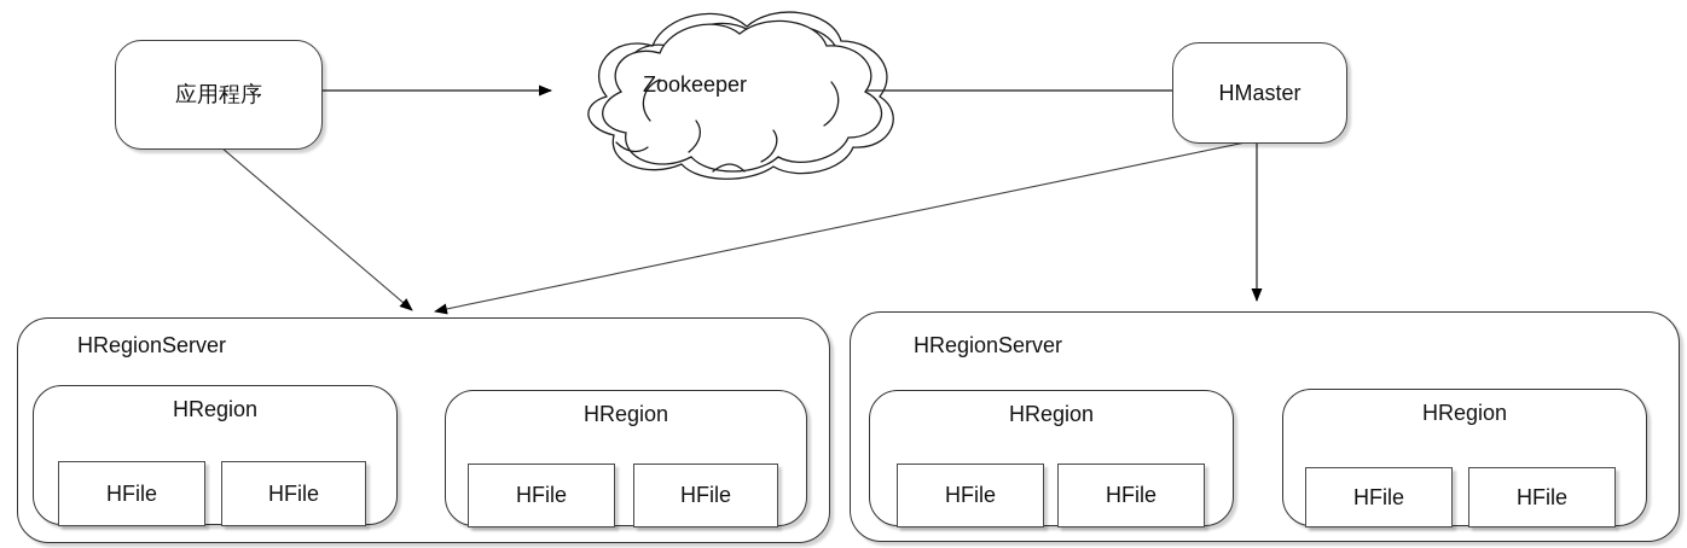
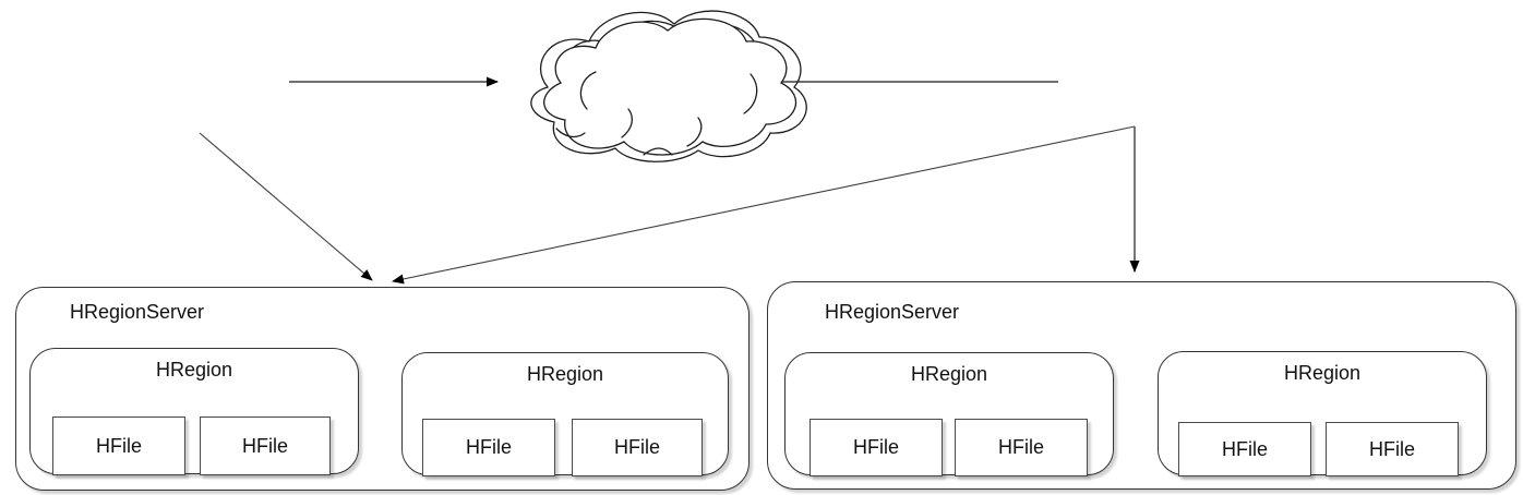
- 应用程序
- Zookeeper
- HMaster
  HRegionServer
  HRegion
  HFile
  HFile
  HRegion
  HFile
  HFile
  HRegionServer
  HRegion
  HFile
  HFile
  HRegion
  HFile
  HFile
